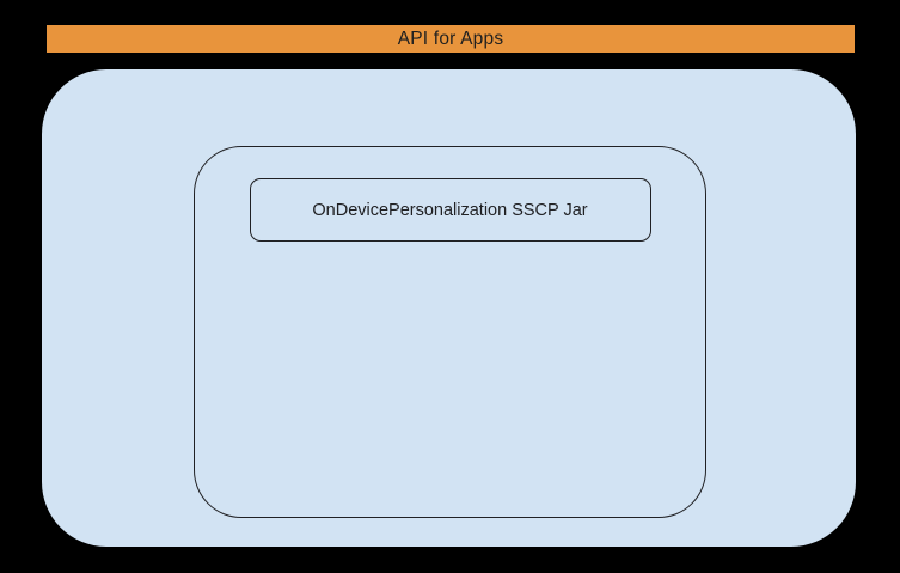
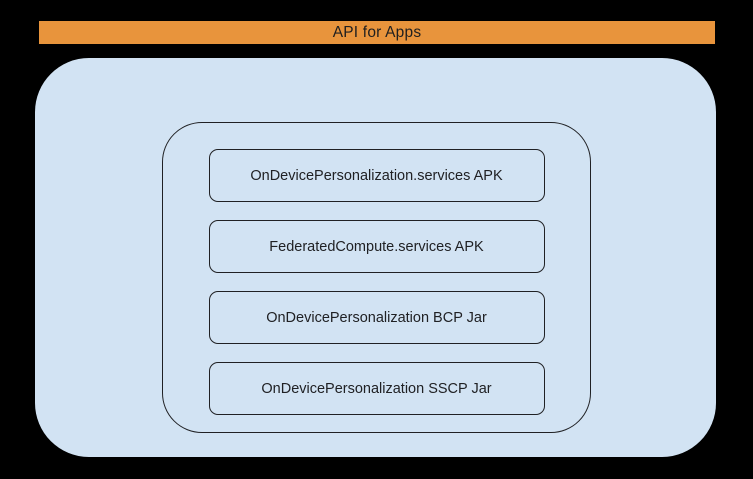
  API for Apps
+ OnDevicePersonalization.services APK
+ FederatedCompute.services APK
+ OnDevicePersonalization BCP Jar
  OnDevicePersonalization SSCP Jar
